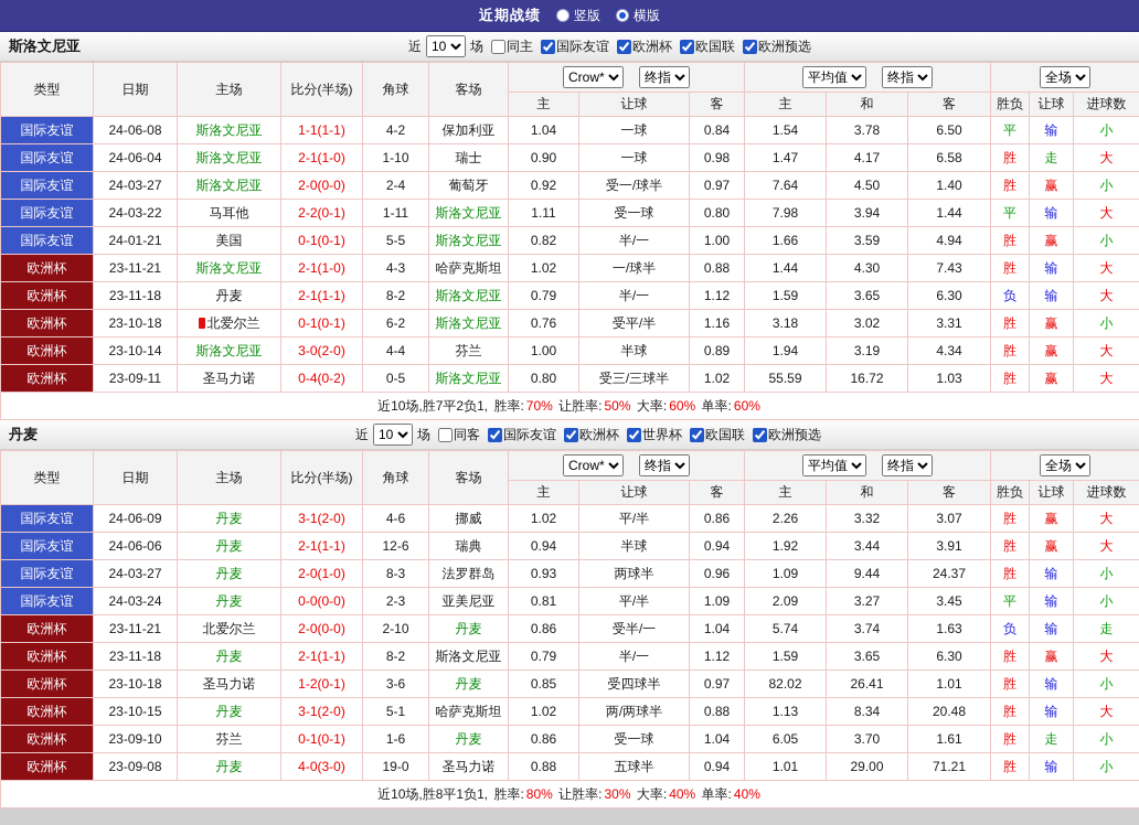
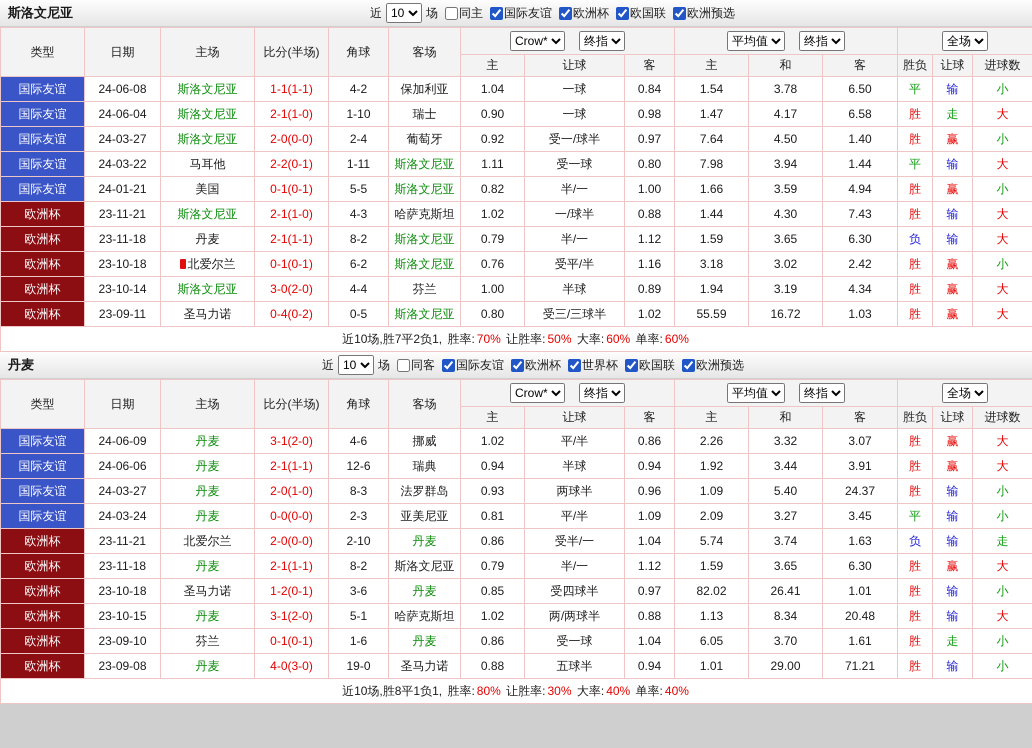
- 近期战绩
- 竖版
- 横版
  斯洛文尼亚
  近
  10
  场
  同主
  国际友谊
  欧洲杯
  欧国联
  欧洲预选
  类型	日期	主场	比分(半场)	角球	客场	Crow* 终指	平均值 终指	全场
  主	让球	客	主	和	客	胜负	让球	进球数
  国际友谊	24-06-08	斯洛文尼亚	1-1(1-1)	4-2	保加利亚	1.04	一球	0.84	1.54	3.78	6.50	平	输	小
  国际友谊	24-06-04	斯洛文尼亚	2-1(1-0)	1-10	瑞士	0.90	一球	0.98	1.47	4.17	6.58	胜	走	大
  国际友谊	24-03-27	斯洛文尼亚	2-0(0-0)	2-4	葡萄牙	0.92	受一/球半	0.97	7.64	4.50	1.40	胜	赢	小
  国际友谊	24-03-22	马耳他	2-2(0-1)	1-11	斯洛文尼亚	1.11	受一球	0.80	7.98	3.94	1.44	平	输	大
  国际友谊	24-01-21	美国	0-1(0-1)	5-5	斯洛文尼亚	0.82	半/一	1.00	1.66	3.59	4.94	胜	赢	小
  欧洲杯	23-11-21	斯洛文尼亚	2-1(1-0)	4-3	哈萨克斯坦	1.02	一/球半	0.88	1.44	4.30	7.43	胜	输	大
  欧洲杯	23-11-18	丹麦	2-1(1-1)	8-2	斯洛文尼亚	0.79	半/一	1.12	1.59	3.65	6.30	负	输	大
- 欧洲杯	23-10-18	北爱尔兰	0-1(0-1)	6-2	斯洛文尼亚	0.76	受平/半	1.16	3.18	3.02	3.31	胜	赢	小
+ 欧洲杯	23-10-18	北爱尔兰	0-1(0-1)	6-2	斯洛文尼亚	0.76	受平/半	1.16	3.18	3.02	2.42	胜	赢	小
  欧洲杯	23-10-14	斯洛文尼亚	3-0(2-0)	4-4	芬兰	1.00	半球	0.89	1.94	3.19	4.34	胜	赢	大
  欧洲杯	23-09-11	圣马力诺	0-4(0-2)	0-5	斯洛文尼亚	0.80	受三/三球半	1.02	55.59	16.72	1.03	胜	赢	大
  近10场,胜7平2负1, 胜率: 70% 让胜率: 50% 大率: 60% 单率: 60%
  丹麦
  近
  10
  场
  同客
  国际友谊
  欧洲杯
  世界杯
  欧国联
  欧洲预选
  类型	日期	主场	比分(半场)	角球	客场	Crow* 终指	平均值 终指	全场
  主	让球	客	主	和	客	胜负	让球	进球数
  国际友谊	24-06-09	丹麦	3-1(2-0)	4-6	挪威	1.02	平/半	0.86	2.26	3.32	3.07	胜	赢	大
  国际友谊	24-06-06	丹麦	2-1(1-1)	12-6	瑞典	0.94	半球	0.94	1.92	3.44	3.91	胜	赢	大
- 国际友谊	24-03-27	丹麦	2-0(1-0)	8-3	法罗群岛	0.93	两球半	0.96	1.09	9.44	24.37	胜	输	小
+ 国际友谊	24-03-27	丹麦	2-0(1-0)	8-3	法罗群岛	0.93	两球半	0.96	1.09	5.40	24.37	胜	输	小
  国际友谊	24-03-24	丹麦	0-0(0-0)	2-3	亚美尼亚	0.81	平/半	1.09	2.09	3.27	3.45	平	输	小
  欧洲杯	23-11-21	北爱尔兰	2-0(0-0)	2-10	丹麦	0.86	受半/一	1.04	5.74	3.74	1.63	负	输	走
  欧洲杯	23-11-18	丹麦	2-1(1-1)	8-2	斯洛文尼亚	0.79	半/一	1.12	1.59	3.65	6.30	胜	赢	大
  欧洲杯	23-10-18	圣马力诺	1-2(0-1)	3-6	丹麦	0.85	受四球半	0.97	82.02	26.41	1.01	胜	输	小
  欧洲杯	23-10-15	丹麦	3-1(2-0)	5-1	哈萨克斯坦	1.02	两/两球半	0.88	1.13	8.34	20.48	胜	输	大
  欧洲杯	23-09-10	芬兰	0-1(0-1)	1-6	丹麦	0.86	受一球	1.04	6.05	3.70	1.61	胜	走	小
  欧洲杯	23-09-08	丹麦	4-0(3-0)	19-0	圣马力诺	0.88	五球半	0.94	1.01	29.00	71.21	胜	输	小
  近10场,胜8平1负1, 胜率: 80% 让胜率: 30% 大率: 40% 单率: 40%
